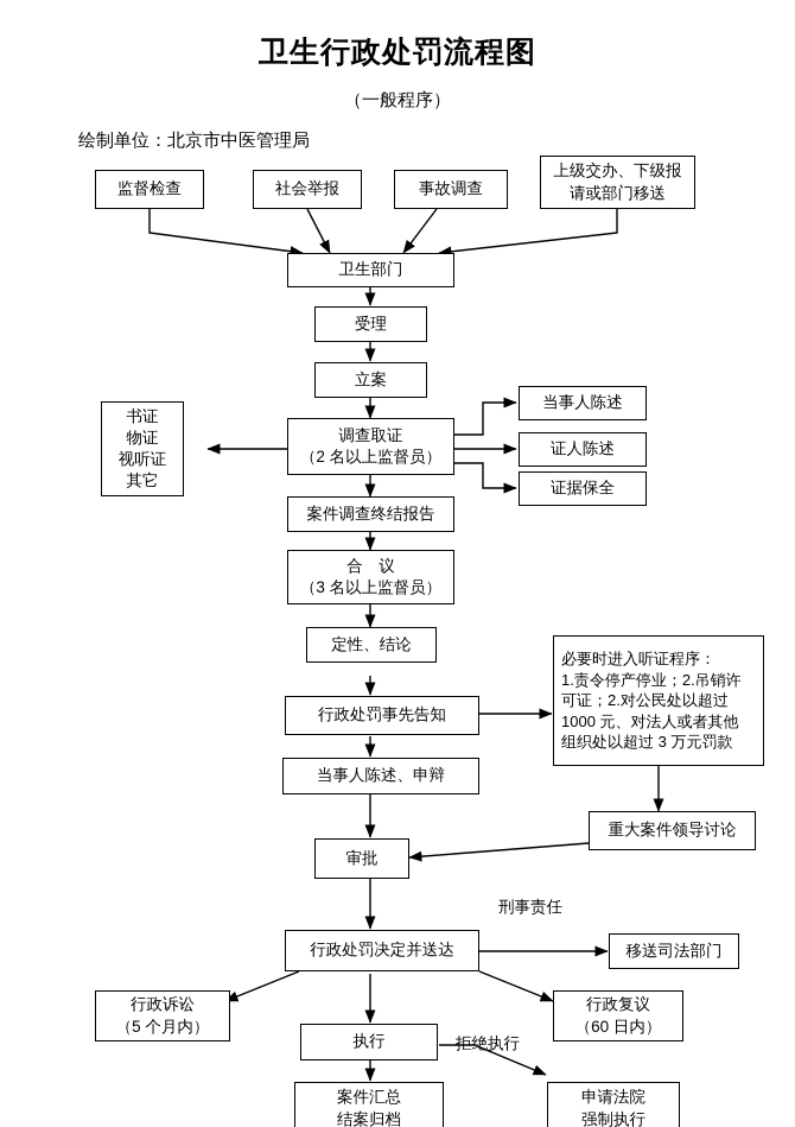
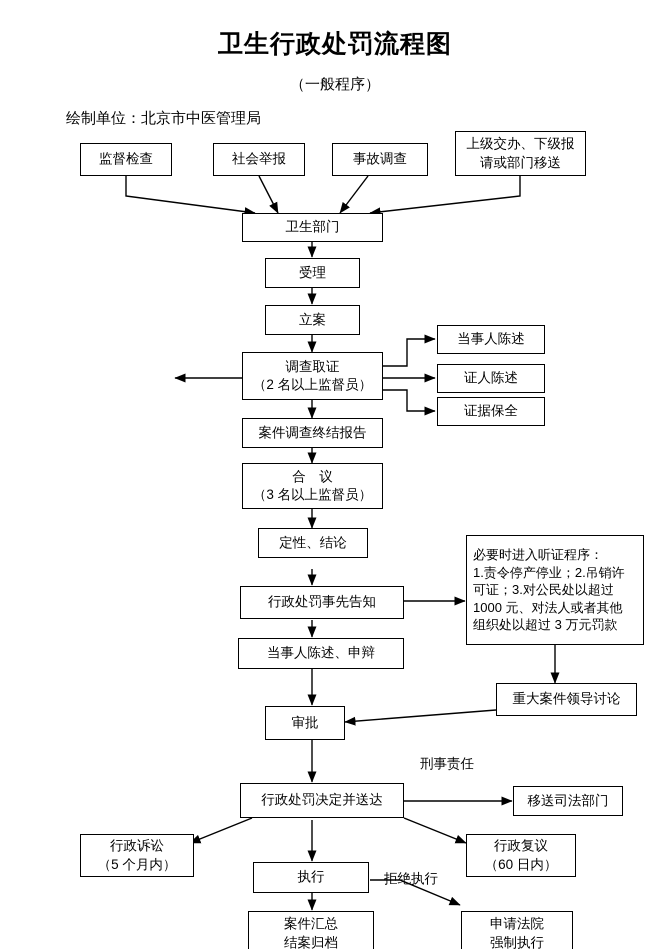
  卫生行政处罚流程图
  （一般程序）
  绘制单位：北京市中医管理局
  监督检查
  社会举报
  事故调查
  上级交办、下级报
  请或部门移送
  卫生部门
  受理
  立案
  调查取证
  （2 名以上监督员）
- 书证
- 物证
- 视听证
- 其它
  当事人陈述
  证人陈述
  证据保全
  案件调查终结报告
  合 议
  （3 名以上监督员）
  定性、结论
  行政处罚事先告知
  必要时进入听证程序：
  1.责令停产停业；2.吊销许
- 可证；2.对公民处以超过
+ 可证；3.对公民处以超过
  1000 元、对法人或者其他
  组织处以超过 3 万元罚款
  当事人陈述、申辩
  重大案件领导讨论
  审批
  行政处罚决定并送达
  移送司法部门
  刑事责任
  行政诉讼
  （5 个月内）
  执行
  行政复议
  （60 日内）
  拒绝执行
  案件汇总
  结案归档
  申请法院
  强制执行
